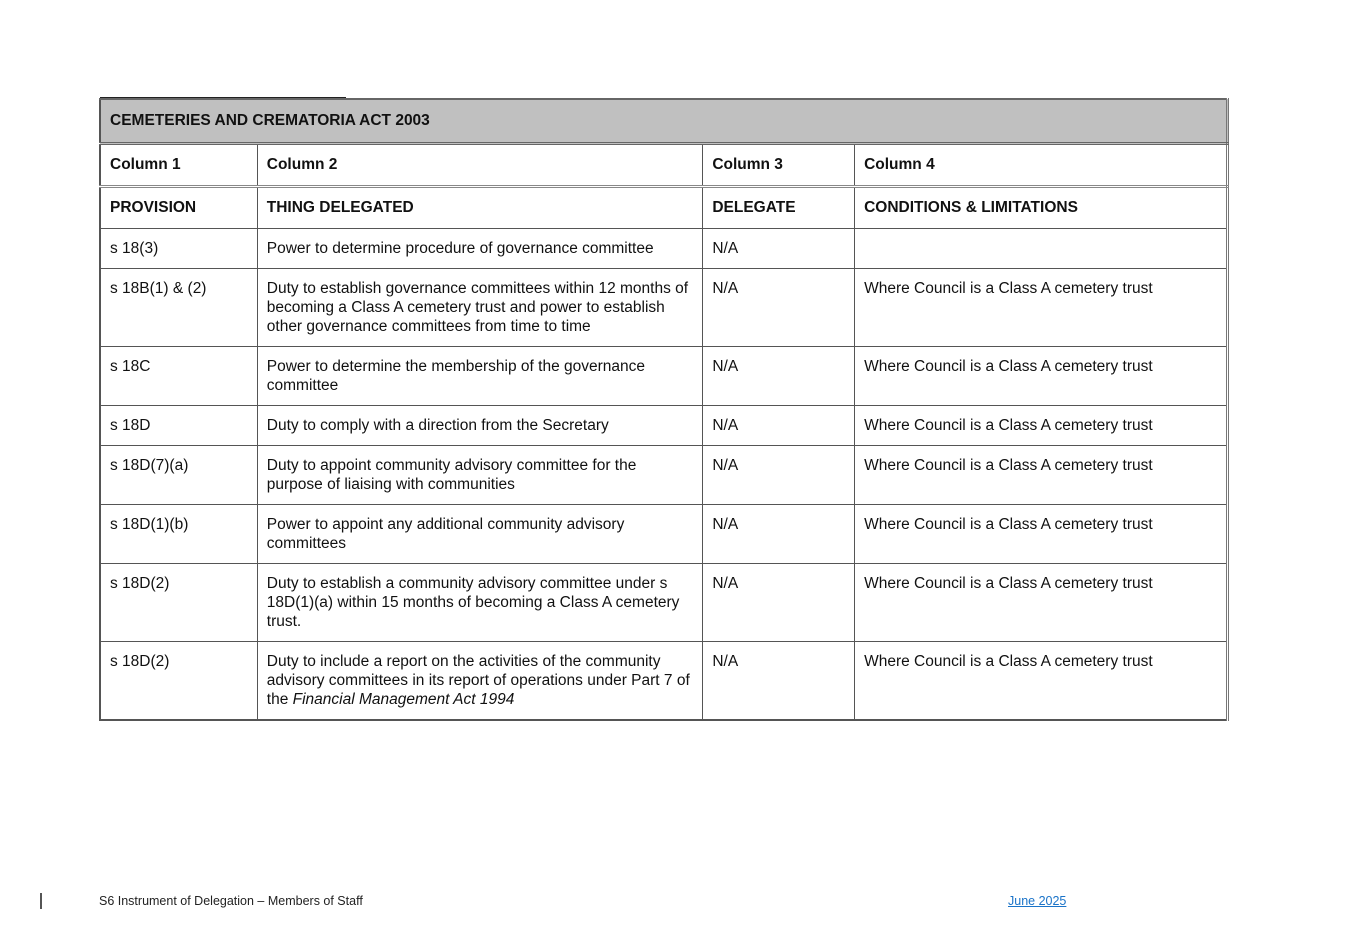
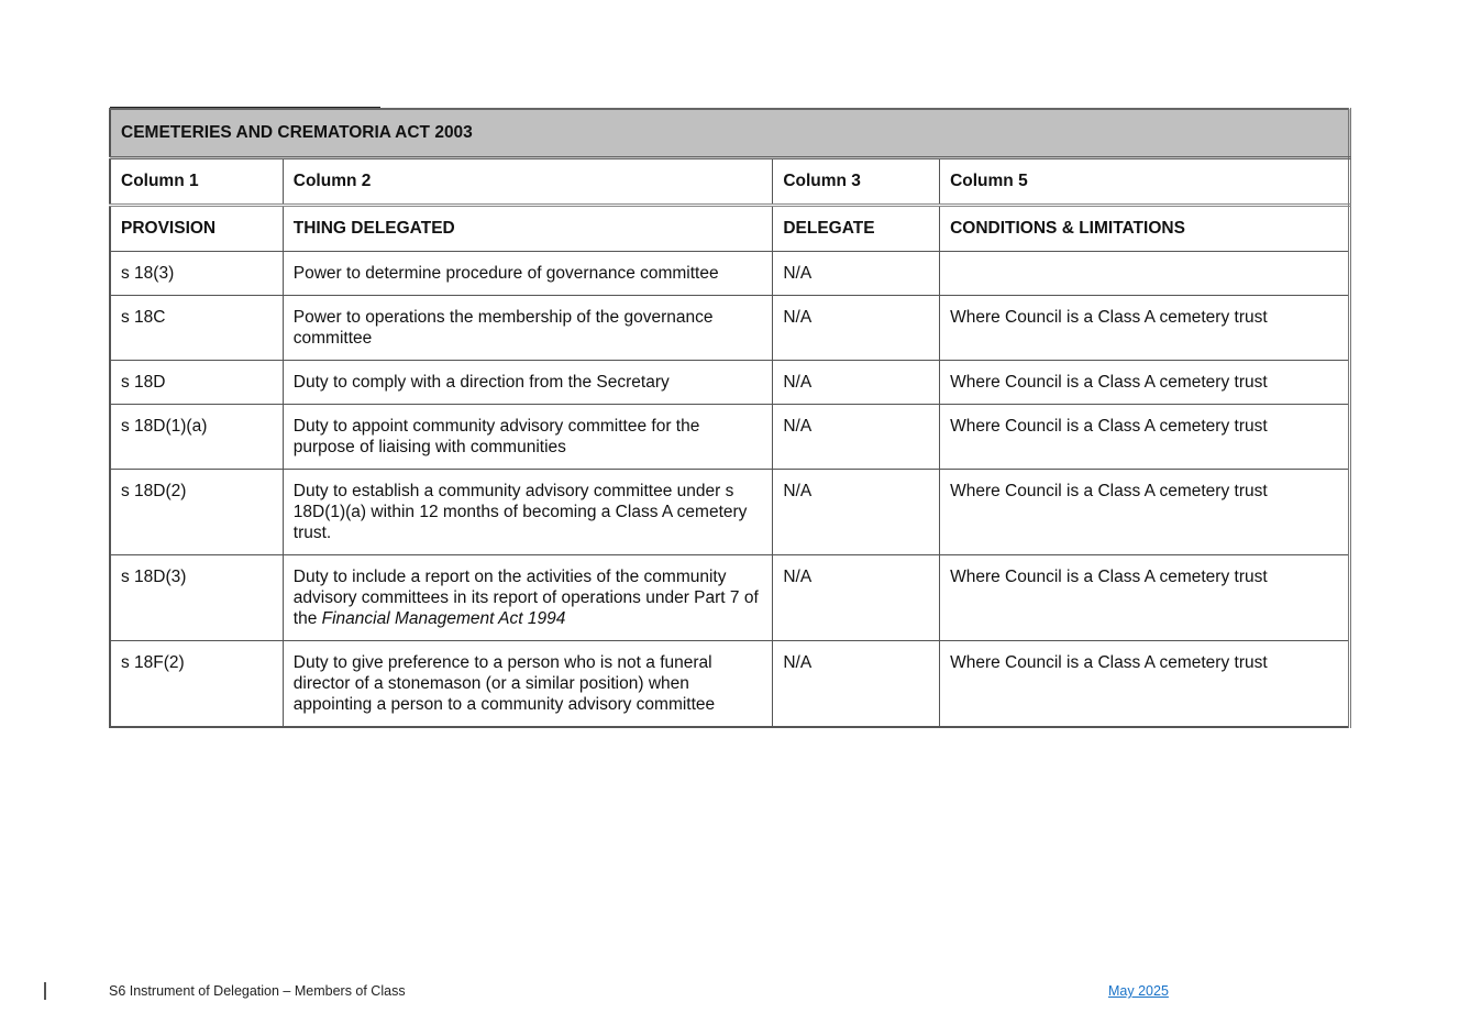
  CEMETERIES AND CREMATORIA ACT 2003
- Column 1	Column 2	Column 3	Column 4
+ Column 1	Column 2	Column 3	Column 5
  PROVISION	THING DELEGATED	DELEGATE	CONDITIONS & LIMITATIONS
  s 18(3)	Power to determine procedure of governance committee	N/A
- s 18B(1) & (2)	Duty to establish governance committees within 12 months of becoming a Class A cemetery trust and power to establish other governance committees from time to time	N/A	Where Council is a Class A cemetery trust
- s 18C	Power to determine the membership of the governance committee	N/A	Where Council is a Class A cemetery trust
+ s 18C	Power to operations the membership of the governance committee	N/A	Where Council is a Class A cemetery trust
  s 18D	Duty to comply with a direction from the Secretary	N/A	Where Council is a Class A cemetery trust
- s 18D(7)(a)	Duty to appoint community advisory committee for the purpose of liaising with communities	N/A	Where Council is a Class A cemetery trust
+ s 18D(1)(a)	Duty to appoint community advisory committee for the purpose of liaising with communities	N/A	Where Council is a Class A cemetery trust
- s 18D(1)(b)	Power to appoint any additional community advisory committees	N/A	Where Council is a Class A cemetery trust
- s 18D(2)	Duty to establish a community advisory committee under s 18D(1)(a) within 15 months of becoming a Class A cemetery trust.	N/A	Where Council is a Class A cemetery trust
+ s 18D(2)	Duty to establish a community advisory committee under s 18D(1)(a) within 12 months of becoming a Class A cemetery trust.	N/A	Where Council is a Class A cemetery trust
- s 18D(2)	Duty to include a report on the activities of the community advisory committees in its report of operations under Part 7 of the Financial Management Act 1994	N/A	Where Council is a Class A cemetery trust
+ s 18D(3)	Duty to include a report on the activities of the community advisory committees in its report of operations under Part 7 of the Financial Management Act 1994	N/A	Where Council is a Class A cemetery trust
+ s 18F(2)	Duty to give preference to a person who is not a funeral director of a stonemason (or a similar position) when appointing a person to a community advisory committee	N/A	Where Council is a Class A cemetery trust
- S6 Instrument of Delegation – Members of Staff
+ S6 Instrument of Delegation – Members of Class
- June 2025
+ May 2025
